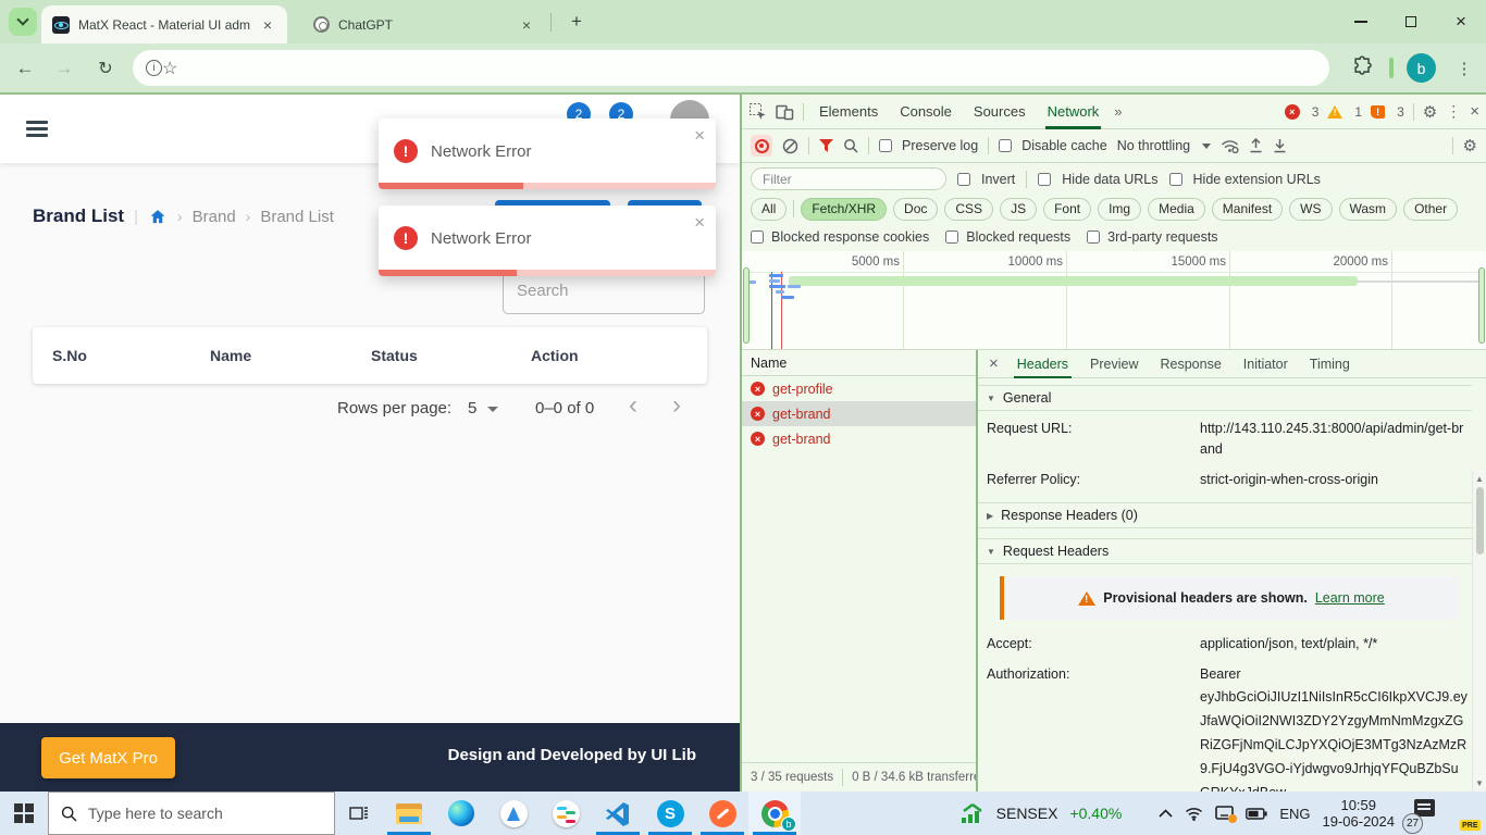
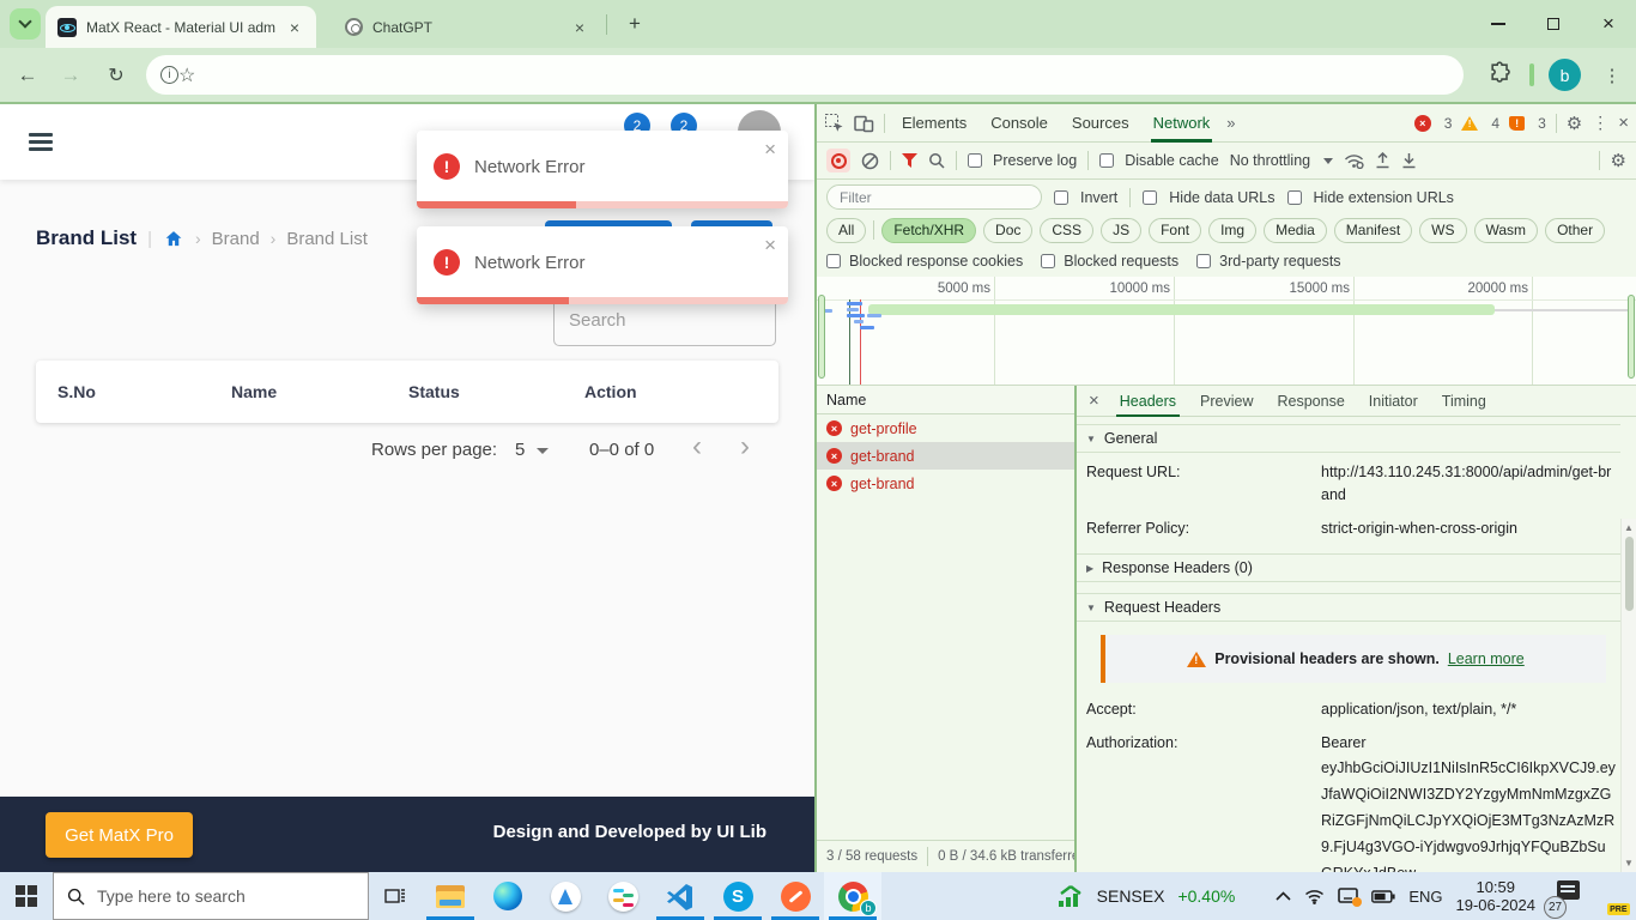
  MatX React - Material UI adm
  ×
  ChatGPT
  ×
  +
  ×
  ←
  →
  ↻
  i
  ☆
  b
  ⋮
  2
  2
  Brand List
  |
  ›
  Brand
  ›
  Brand List
  Search
  !
  Network Error
  ×
  !
  Network Error
  ×
  S.No
  Name
  Status
  Action
  Rows per page:
  5
  0–0 of 0
  ‹
  ›
  Get MatX Pro
  Design and Developed by UI Lib
  Elements
  Console
  Sources
  Network
  »
  ×
  3
- 1
+ 4
  !
  3
  ⚙
  ⋮
  ×
  Preserve log
  Disable cache
  No throttling
  ⚙
  Filter
  Invert
  Hide data URLs
  Hide extension URLs
  All
  Fetch/XHR
  Doc
  CSS
  JS
  Font
  Img
  Media
  Manifest
  WS
  Wasm
  Other
  Blocked response cookies
  Blocked requests
  3rd-party requests
  5000 ms
  10000 ms
  15000 ms
  20000 ms
  Name
  ×
  get-profile
  ×
  get-brand
  ×
  get-brand
- 3 / 35 requests
+ 3 / 58 requests
  0 B / 34.6 kB transferr
  ×
  Headers
  Preview
  Response
  Initiator
  Timing
  ▼
  General
  Request URL:
  http://143.110.245.31:8000/api/admin/get-brand
  Referrer Policy:
  strict-origin-when-cross-origin
  ▶
  Response Headers (0)
  ▼
  Request Headers
  Provisional headers are shown.
  Learn more
  Accept:
  application/json, text/plain, */*
  Authorization:
  Bearer
  eyJhbGciOiJIUzI1NiIsInR5cCI6IkpXVCJ9.eyJfaWQiOiI2NWI3ZDY2YzgyMmNmMzgxZGRiZGFjNmQiLCJpYXQiOjE3MTg3NzAzMzR9.FjU4g3VGO-iYjdwgvo9JrhjqYFQuBZbSu
  ▲
  ▼
  Type here to search
  S
  b
  SENSEX
  +0.40%
  ENG
  10:59
  19-06-2024
  27
